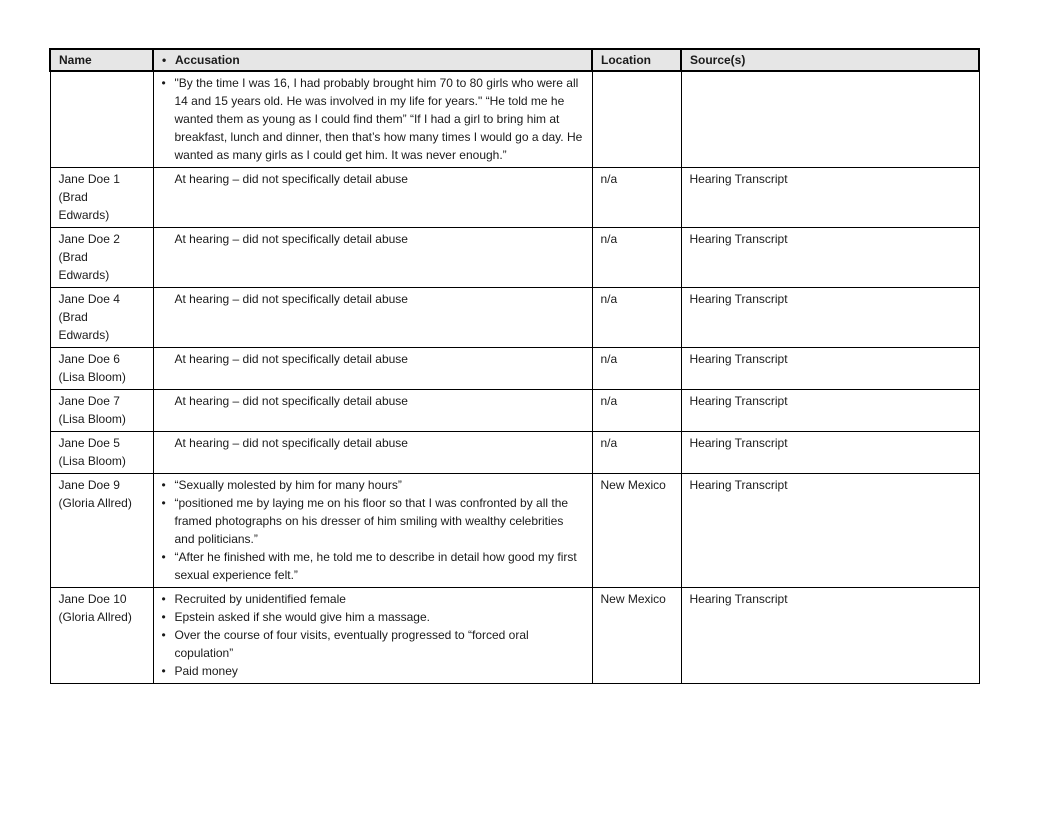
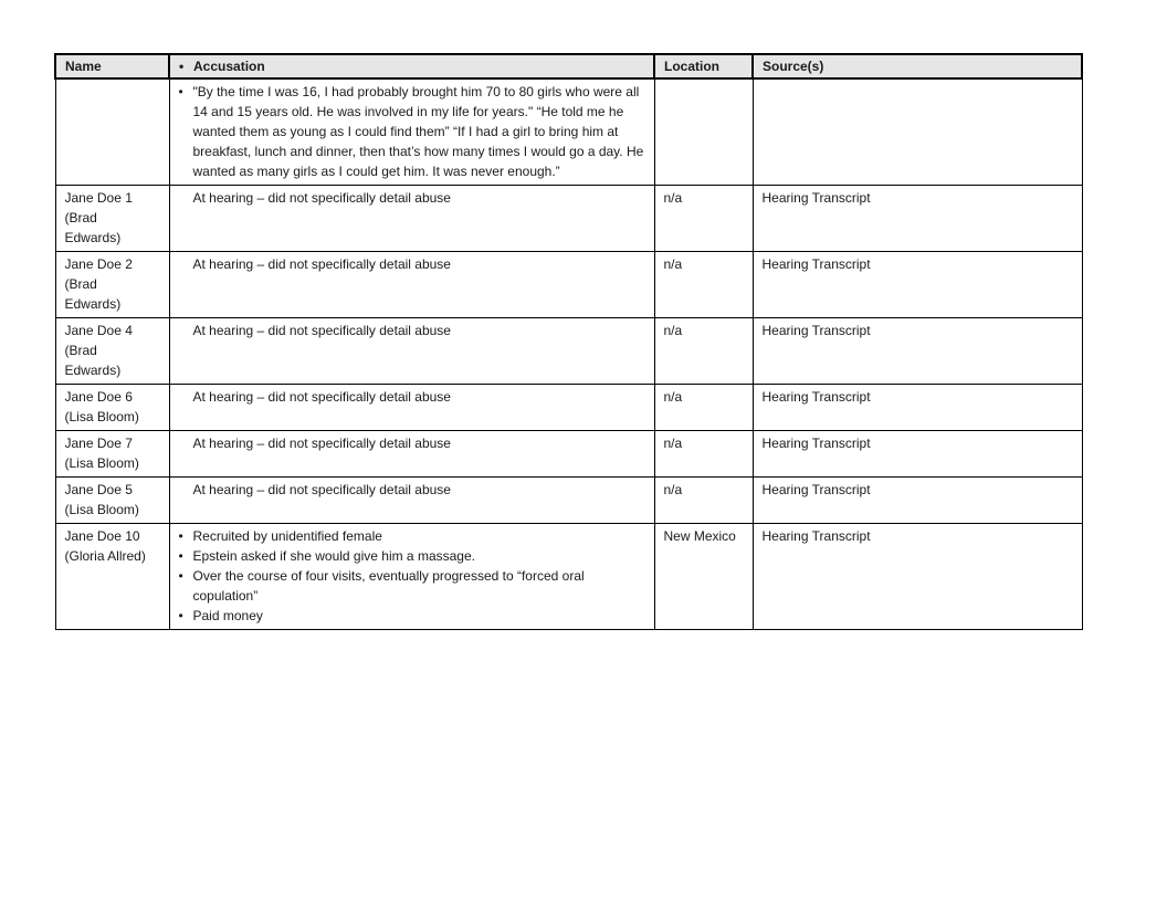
  Name	• Accusation	Location	Source(s)
  	• "By the time I was 16, I had probably brought him 70 to 80 girls who were all 14 and 15 years old. He was involved in my life for years." “He told me he wanted them as young as I could find them” “If I had a girl to bring him at breakfast, lunch and dinner, then that’s how many times I would go a day. He wanted as many girls as I could get him. It was never enough.”
  Jane Doe 1(BradEdwards)	At hearing – did not specifically detail abuse	n/a	Hearing Transcript
  Jane Doe 2(BradEdwards)	At hearing – did not specifically detail abuse	n/a	Hearing Transcript
  Jane Doe 4(BradEdwards)	At hearing – did not specifically detail abuse	n/a	Hearing Transcript
  Jane Doe 6(Lisa Bloom)	At hearing – did not specifically detail abuse	n/a	Hearing Transcript
  Jane Doe 7(Lisa Bloom)	At hearing – did not specifically detail abuse	n/a	Hearing Transcript
  Jane Doe 5(Lisa Bloom)	At hearing – did not specifically detail abuse	n/a	Hearing Transcript
- Jane Doe 9(Gloria Allred)	• “Sexually molested by him for many hours”• “positioned me by laying me on his floor so that I was confronted by all the framed photographs on his dresser of him smiling with wealthy celebrities and politicians.”• “After he finished with me, he told me to describe in detail how good my first sexual experience felt.”	New Mexico	Hearing Transcript
  Jane Doe 10(Gloria Allred)	• Recruited by unidentified female• Epstein asked if she would give him a massage.• Over the course of four visits, eventually progressed to “forced oral copulation”• Paid money	New Mexico	Hearing Transcript
